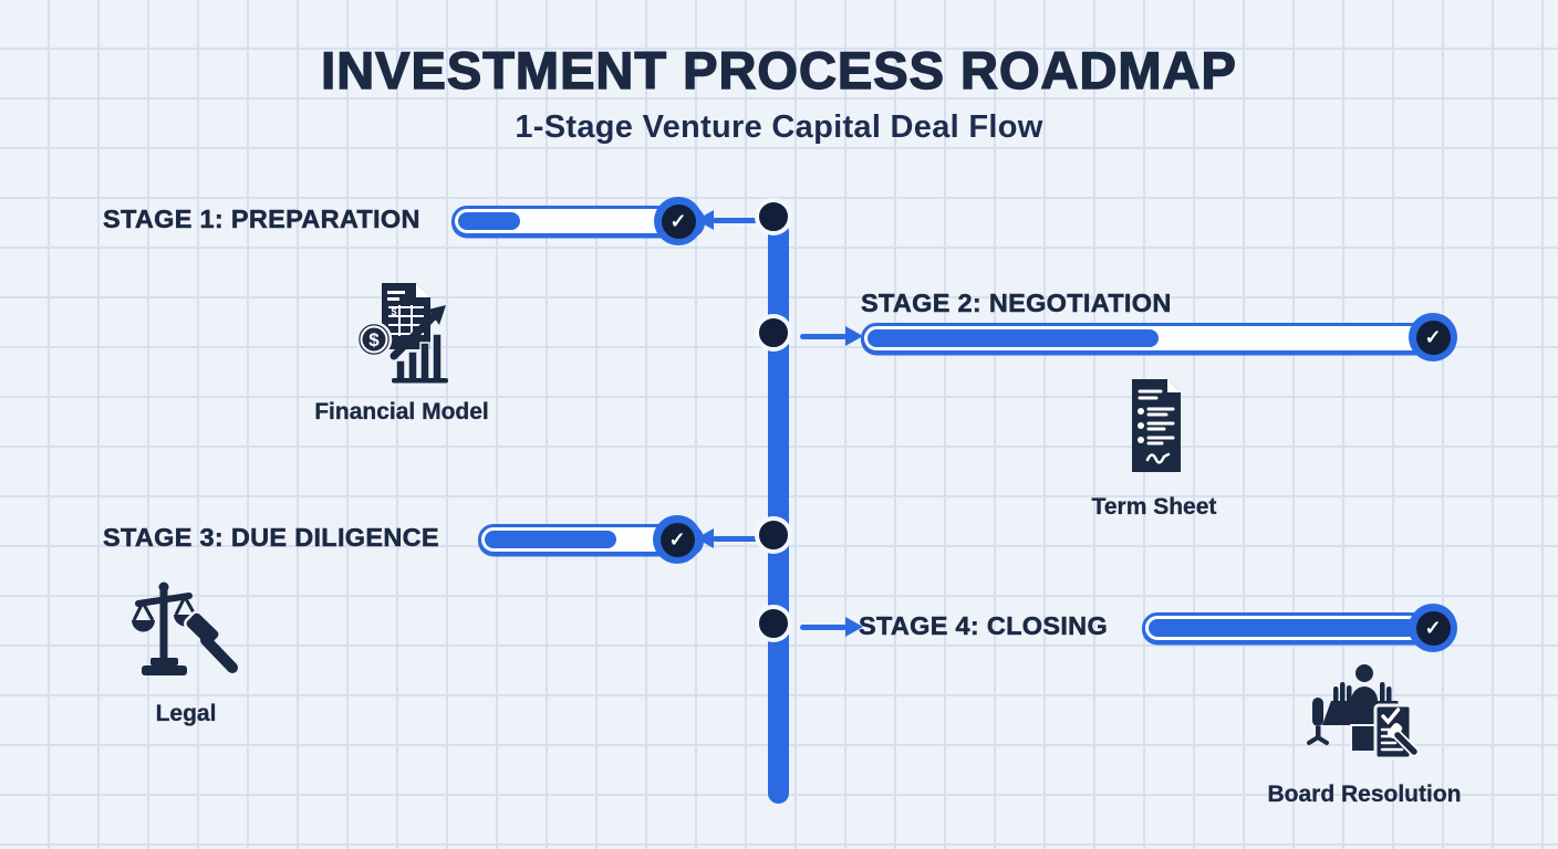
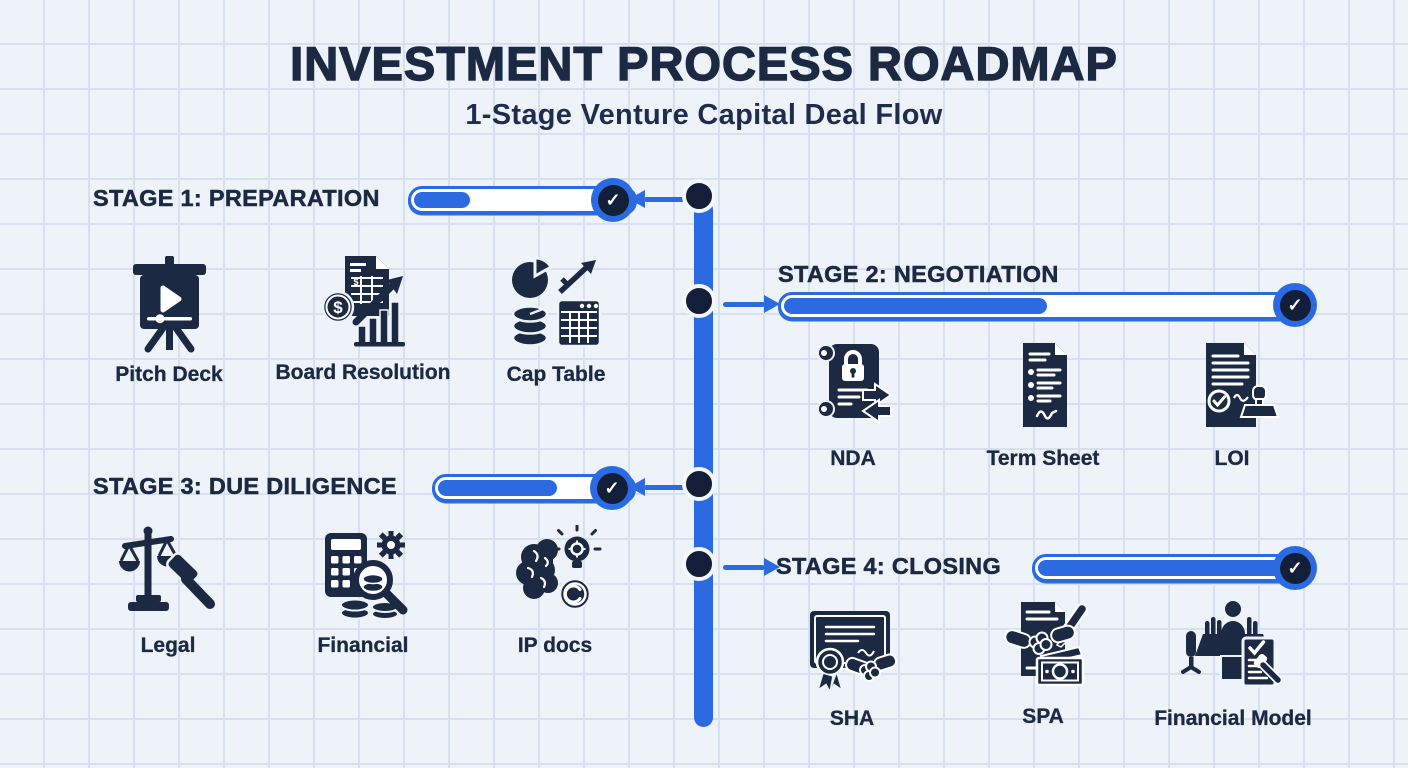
  INVESTMENT PROCESS ROADMAP
  1-Stage Venture Capital Deal Flow
  STAGE 1: PREPARATION
  ✓
  STAGE 2: NEGOTIATION
  ✓
  STAGE 3: DUE DILIGENCE
  ✓
  STAGE 4: CLOSING
  ✓
+ Pitch Deck
  $
  $
- Financial Model
+ Board Resolution
+ Cap Table
+ NDA
  Term Sheet
+ LOI
  Legal
+ Financial
+ IP docs
+ SHA
+ SPA
- Board Resolution
+ Financial Model
